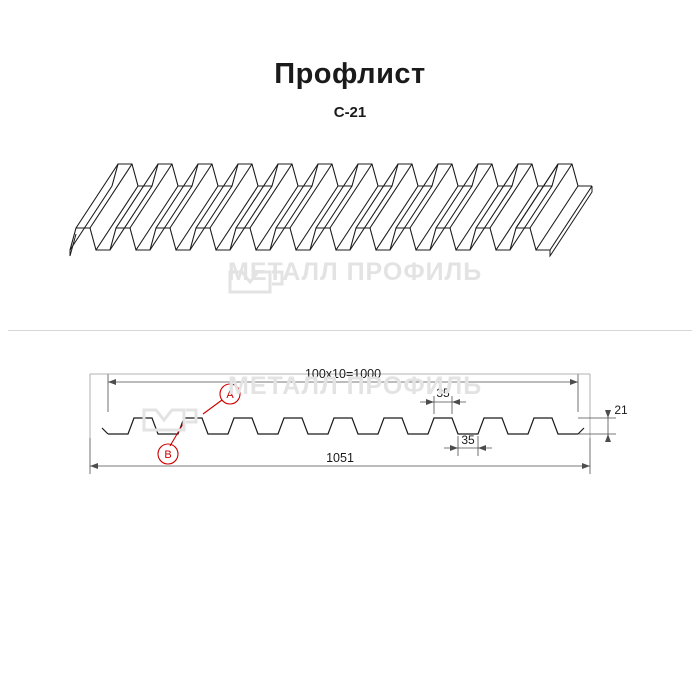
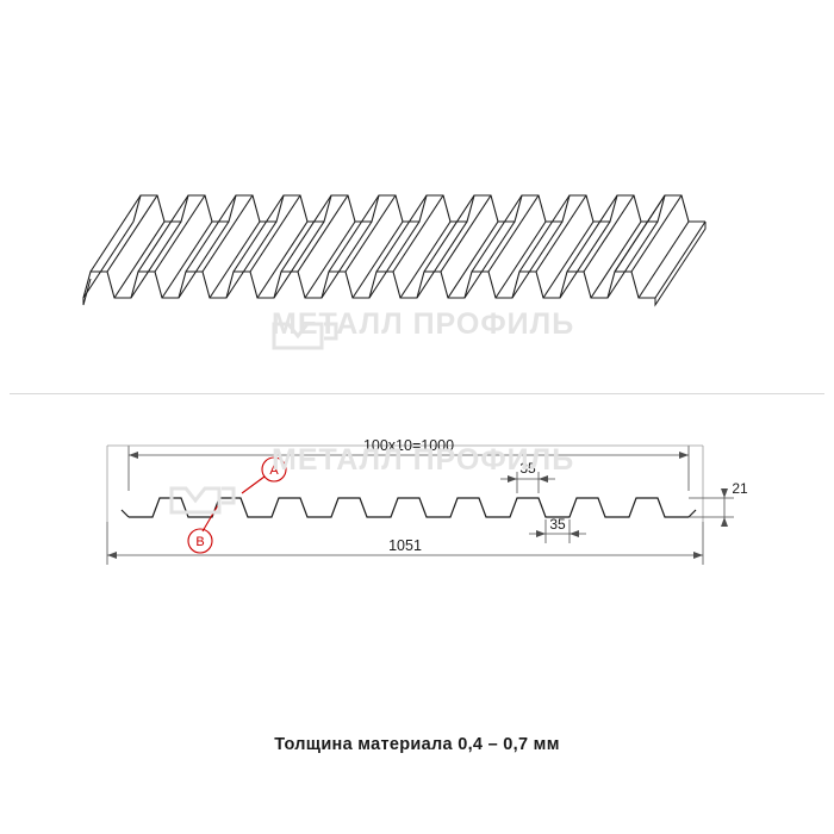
- Профлист
- C-21
  МЕТАЛЛ ПРОФИЛЬ
  A
  B
  100x10=1000
  1051
  35
  35
  21
  МЕТАЛЛ ПРОФИЛЬ
+ Толщина материала 0,4 – 0,7 мм
